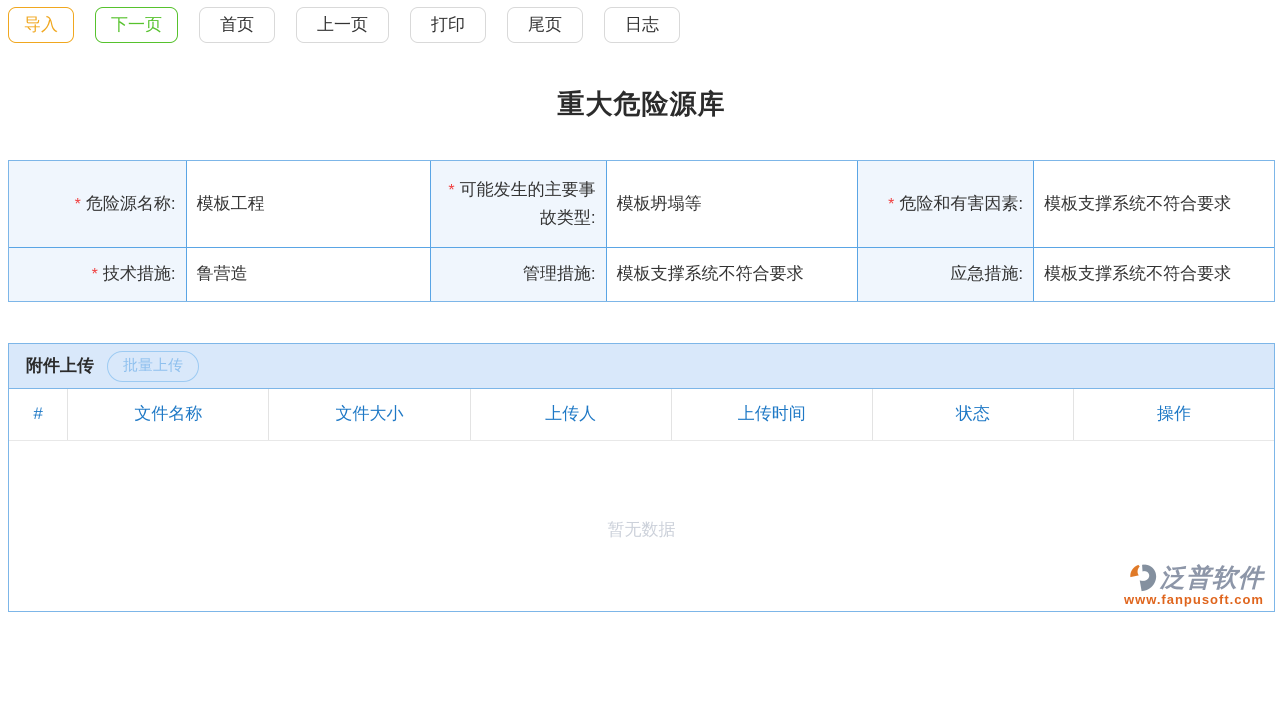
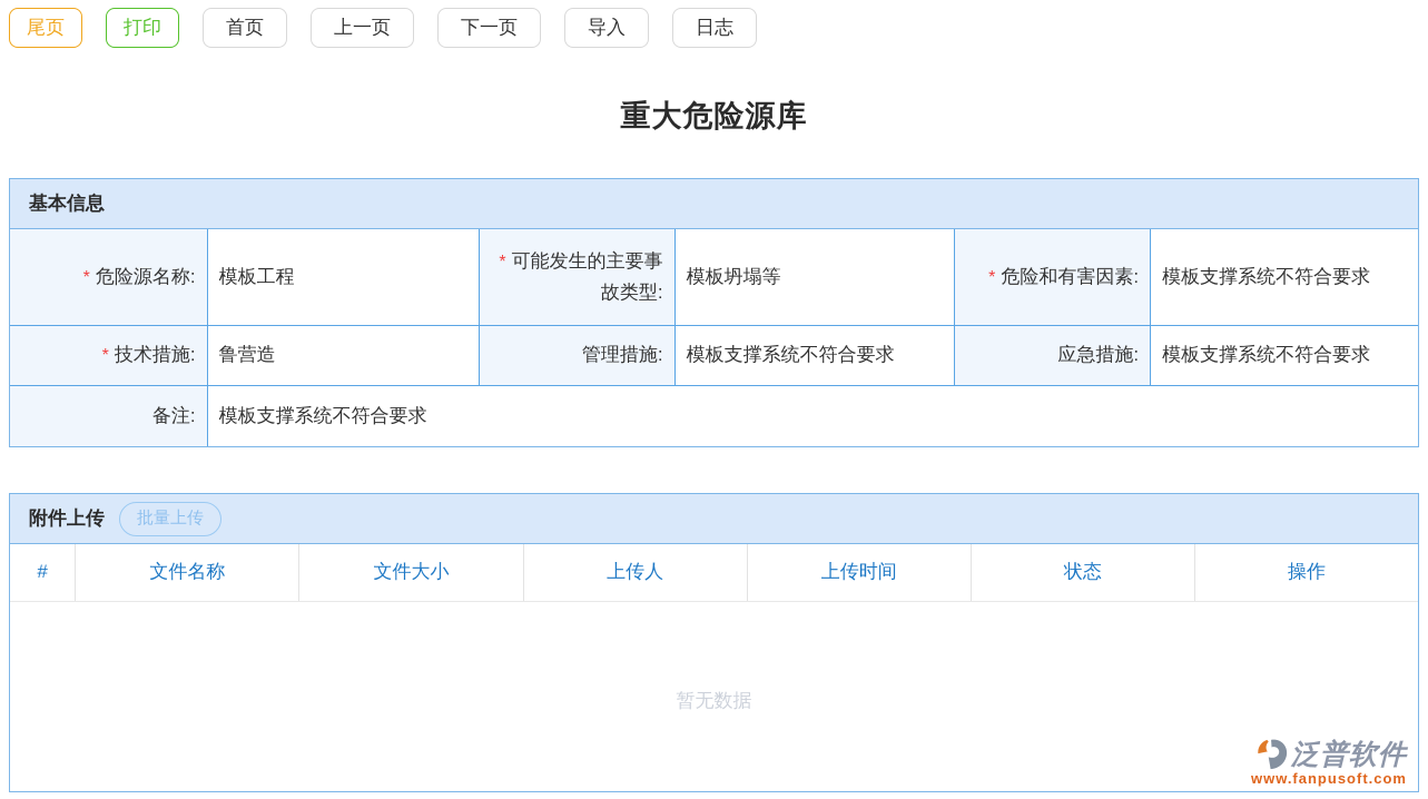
- 导入
+ 尾页
- 下一页
+ 打印
  首页
  上一页
- 打印
+ 下一页
- 尾页
+ 导入
  日志
  重大危险源库
+ 基本信息
  * 危险源名称:	模板工程	* 可能发生的主要事故类型:	模板坍塌等	* 危险和有害因素:	模板支撑系统不符合要求
  * 技术措施:	鲁营造	管理措施:	模板支撑系统不符合要求	应急措施:	模板支撑系统不符合要求
+ 备注:	模板支撑系统不符合要求
  附件上传
  批量上传
  #	文件名称	文件大小	上传人	上传时间	状态	操作
  暂无数据
  泛普软件
  www.fanpusoft.com
